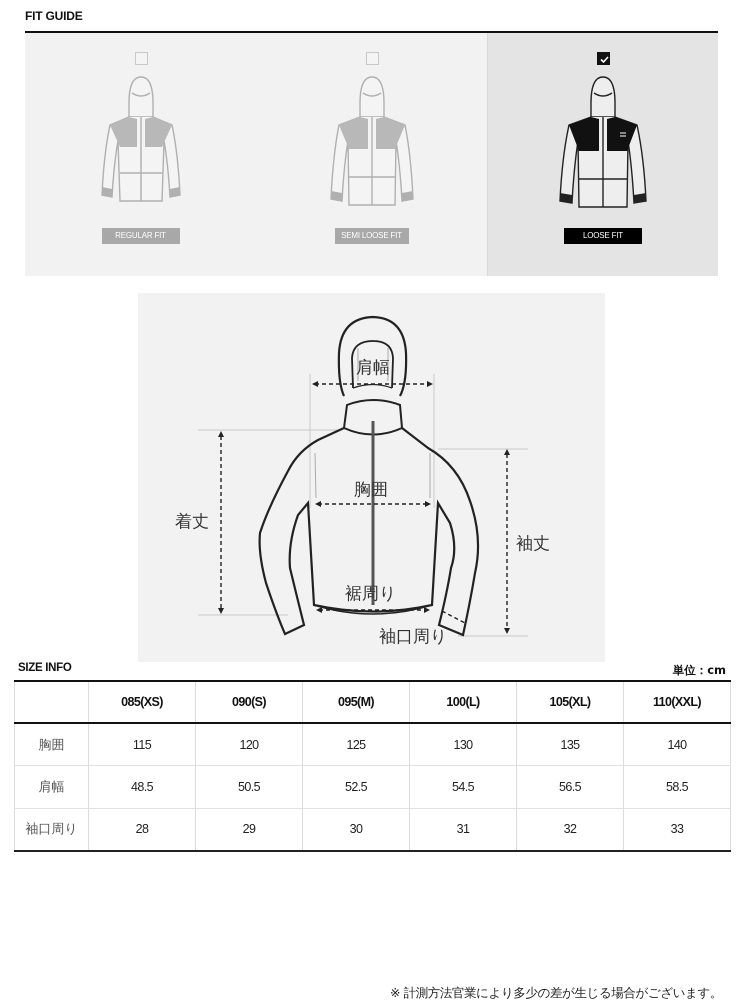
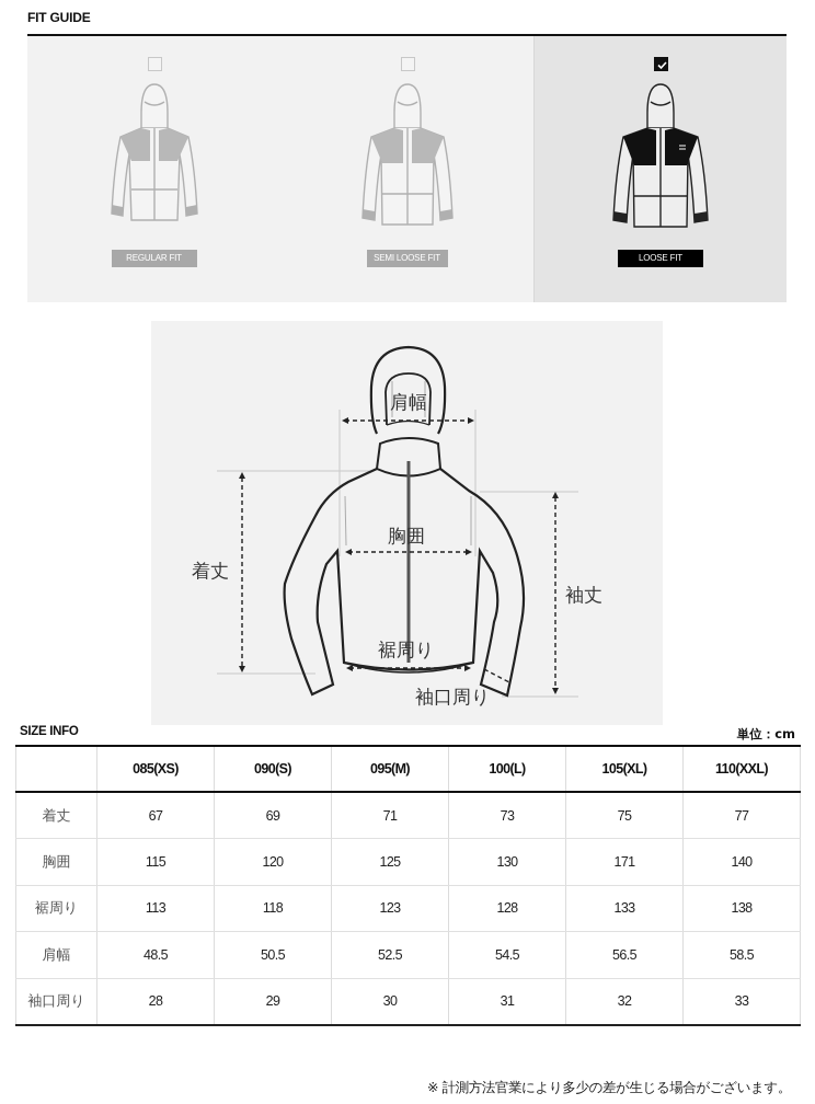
  FIT GUIDE
  REGULAR FIT
  SEMI LOOSE FIT
  LOOSE FIT
  肩幅
  胸囲
  着丈
  袖丈
  裾周り
  袖口周り
  SIZE INFO
  単位：cm
  	085(XS)	090(S)	095(M)	100(L)	105(XL)	110(XXL)
+ 着丈	67	69	71	73	75	77
- 胸囲	115	120	125	130	135	140
+ 胸囲	115	120	125	130	171	140
+ 裾周り	113	118	123	128	133	138
  肩幅	48.5	50.5	52.5	54.5	56.5	58.5
  袖口周り	28	29	30	31	32	33
  ※ 計測方法官業により多少の差が生じる場合がございます。
